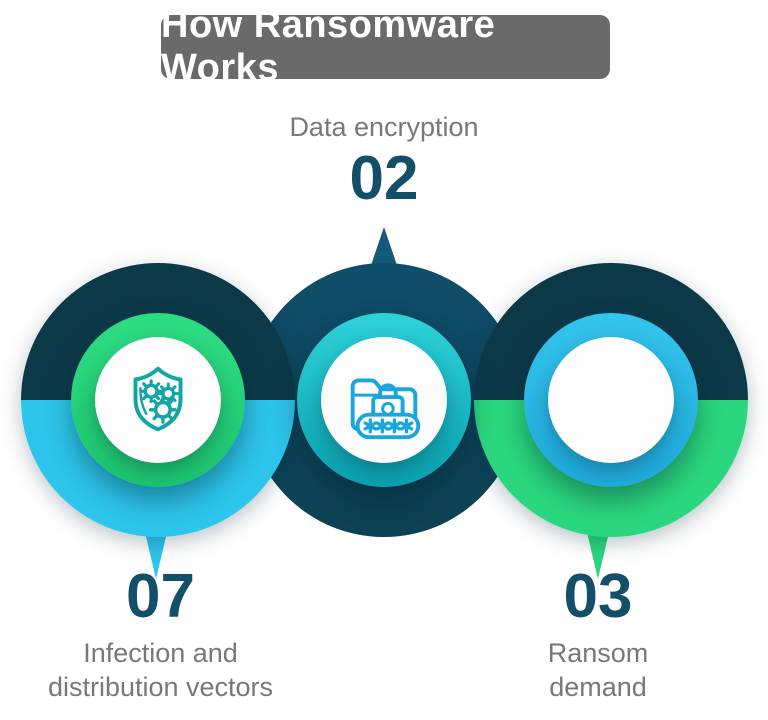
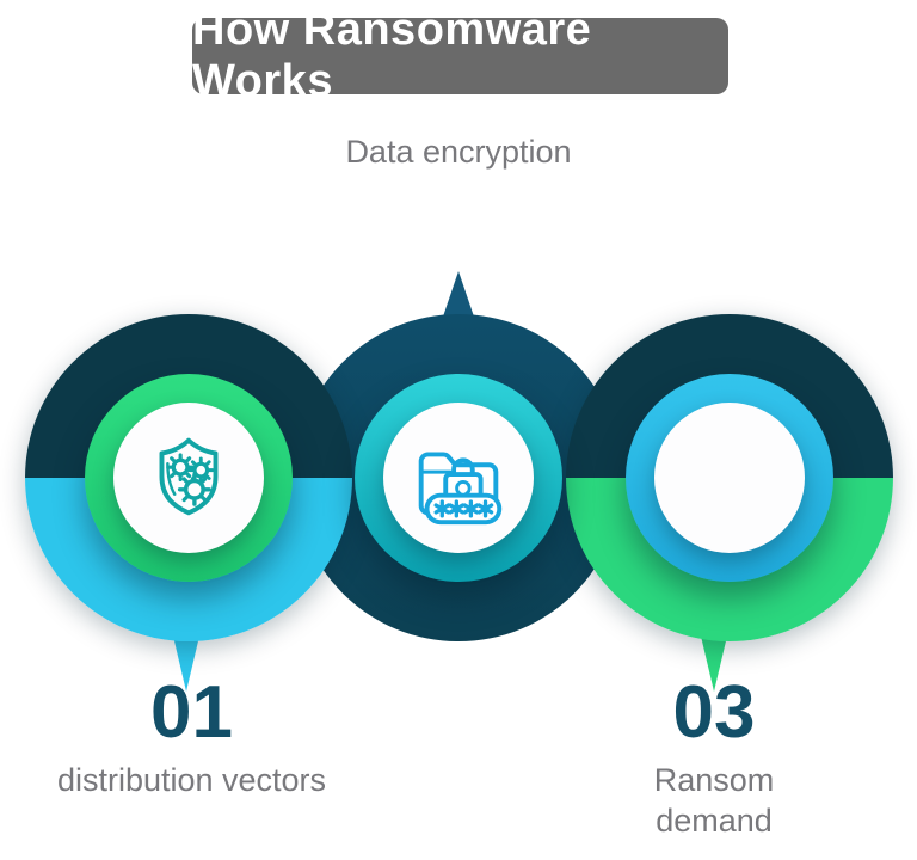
  How Ransomware Works
  Data encryption
- 02
- 07
+ 01
- Infection and
  distribution vectors
  03
  Ransom
  demand
